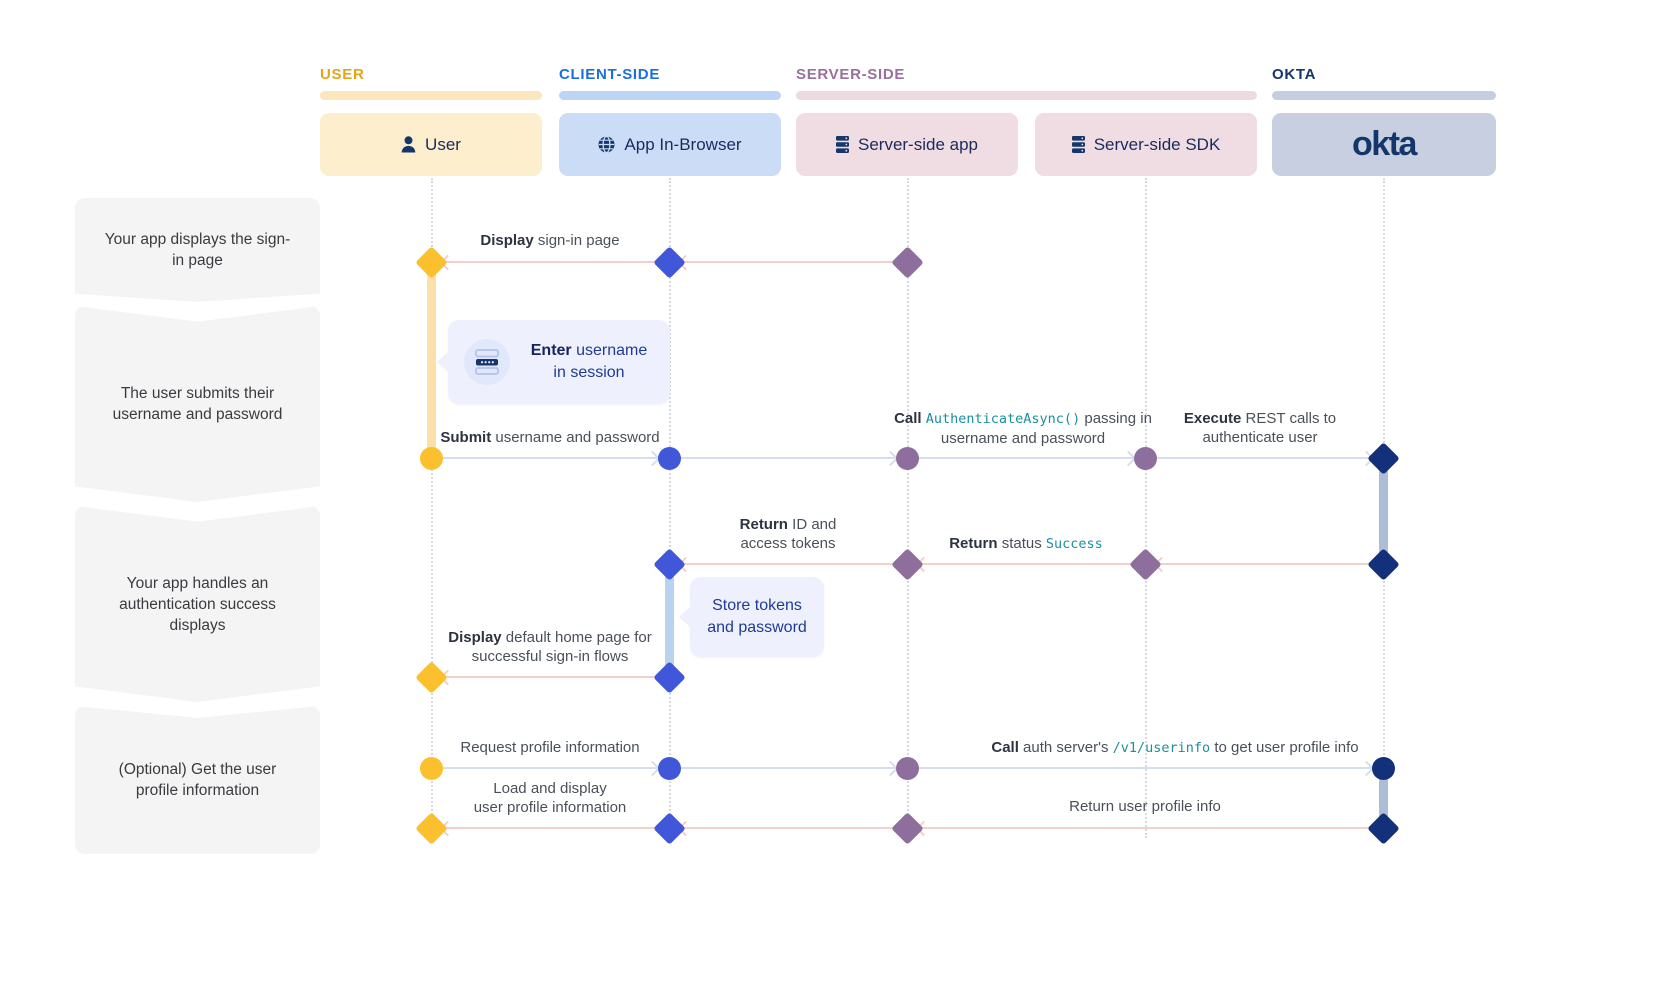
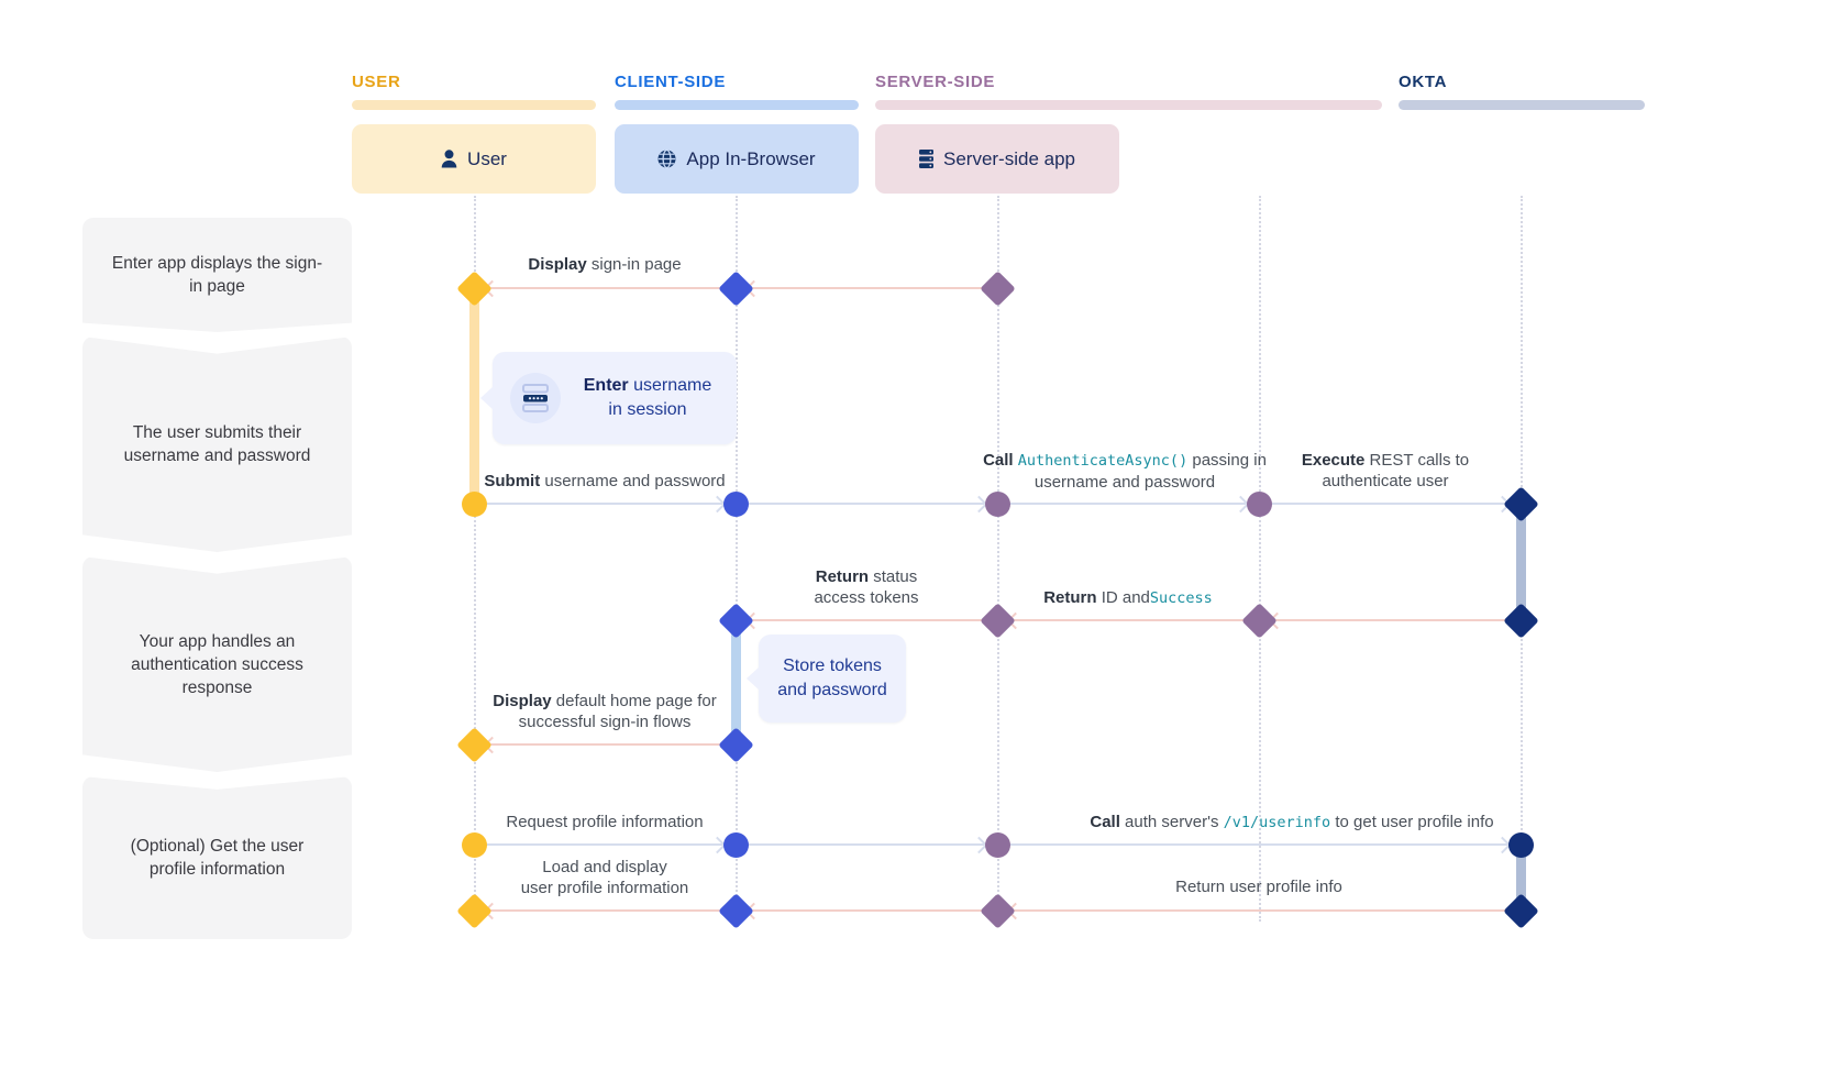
- Your app displays the sign-in page
+ Enter app displays the sign-in page
  The user submits their username and password
- Your app handles an authentication success displays
+ Your app handles an authentication success response
  (Optional) Get the user profile information
  USER
  CLIENT-SIDE
  SERVER-SIDE
  OKTA
  User
  App In-Browser
  Server-side app
- Server-side SDK
- okta
  Display sign-in page
  Enter username
  in session
  Submit username and password
  Call AuthenticateAsync() passing in
  username and password
  Execute REST calls to
  authenticate user
- Return ID and
+ Return status
  access tokens
- Return status Success
+ Return ID andSuccess
  Store tokens
  and password
  Display default home page for
  successful sign-in flows
  Request profile information
  Call auth server's /v1/userinfo to get user profile info
  Load and display
  user profile information
  Return user profile info
